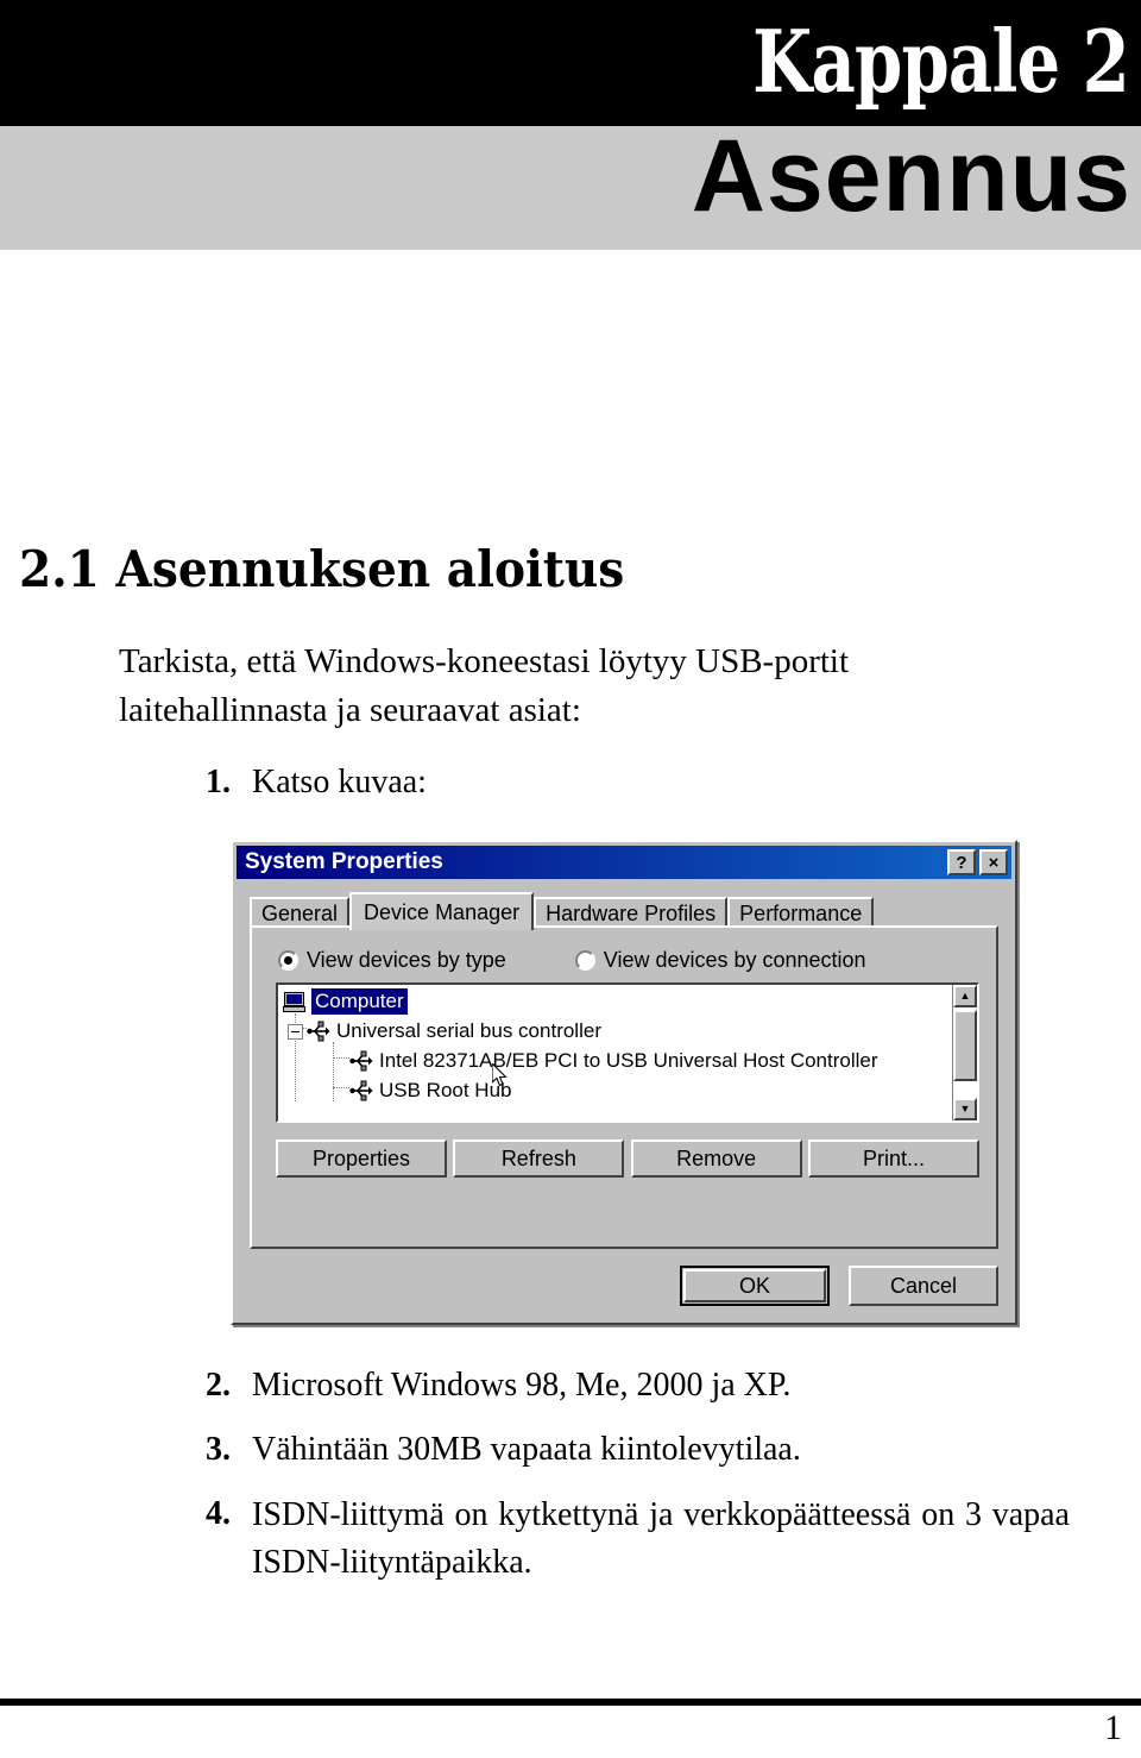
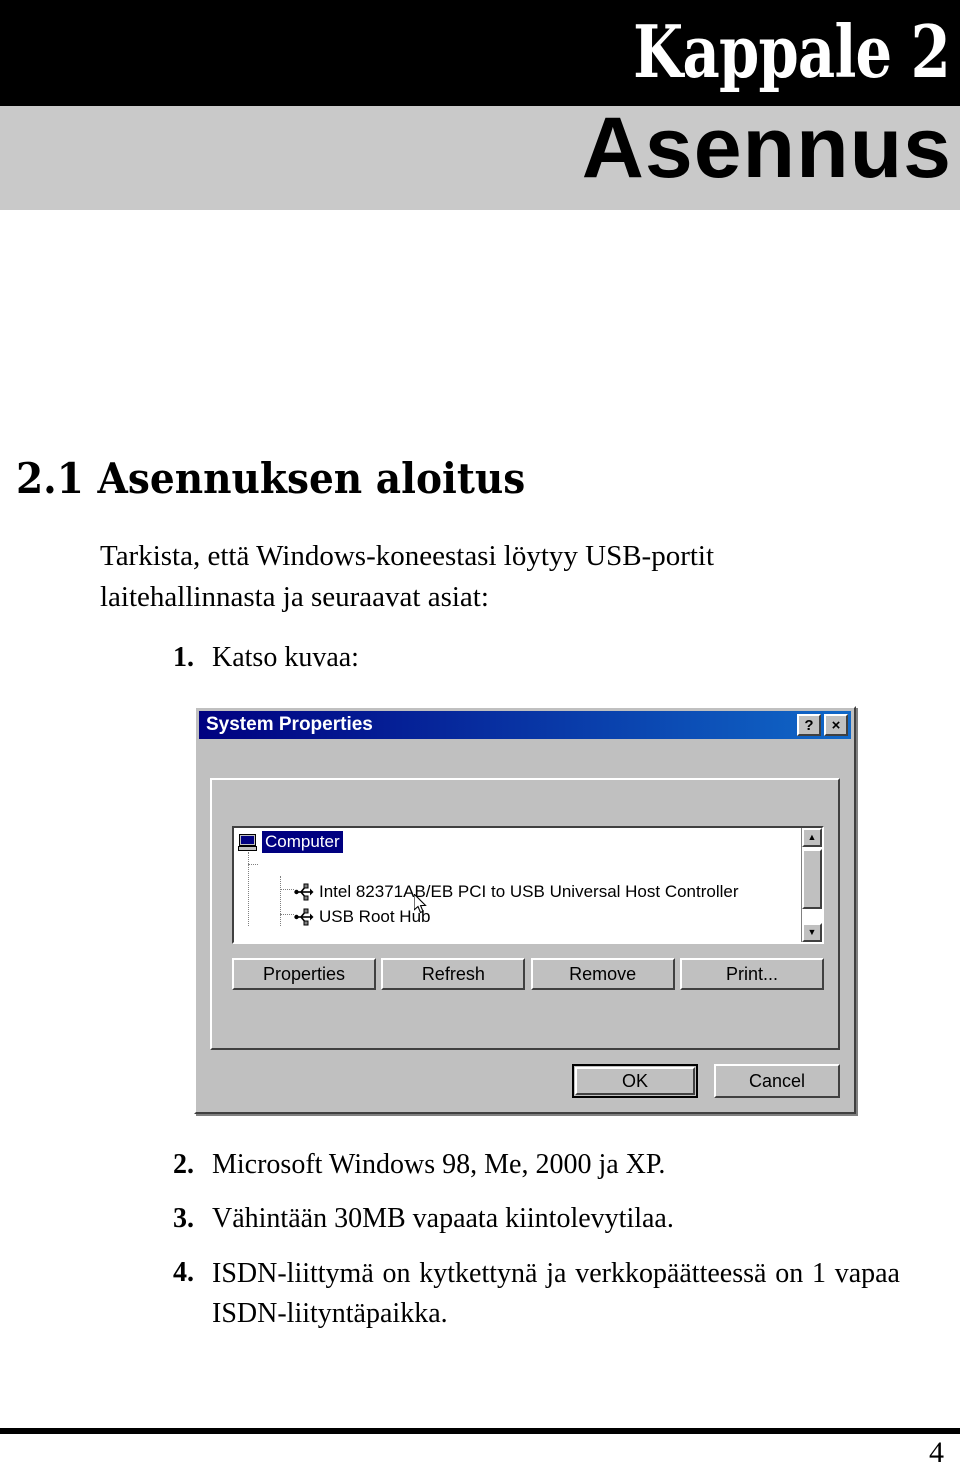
  Kappale 2
  Asennus
  2.1 Asennuksen aloitus
  Tarkista, että Windows-koneestasi löytyy USB-portit laitehallinnasta ja seuraavat asiat:
  1.
  Katso kuvaa:
  System Properties
  ?
  ×
- General
- Device Manager
- Hardware Profiles
- Performance
- View devices by type
- View devices by connection
  Computer
- Universal serial bus controller
  Intel 82371AB/EB PCI to USB Universal Host Controller
  USB Root Hub
  ▲
  ▼
  Properties
  Refresh
  Remove
  Print...
  OK
  Cancel
  2.
  Microsoft Windows 98, Me, 2000 ja XP.
  3.
  Vähintään 30MB vapaata kiintolevytilaa.
  4.
- ISDN-liittymä on kytkettynä ja verkkopäätteessä on 3 vapaa ISDN-liityntäpaikka.
+ ISDN-liittymä on kytkettynä ja verkkopäätteessä on 1 vapaa ISDN-liityntäpaikka.
- 1
+ 4
